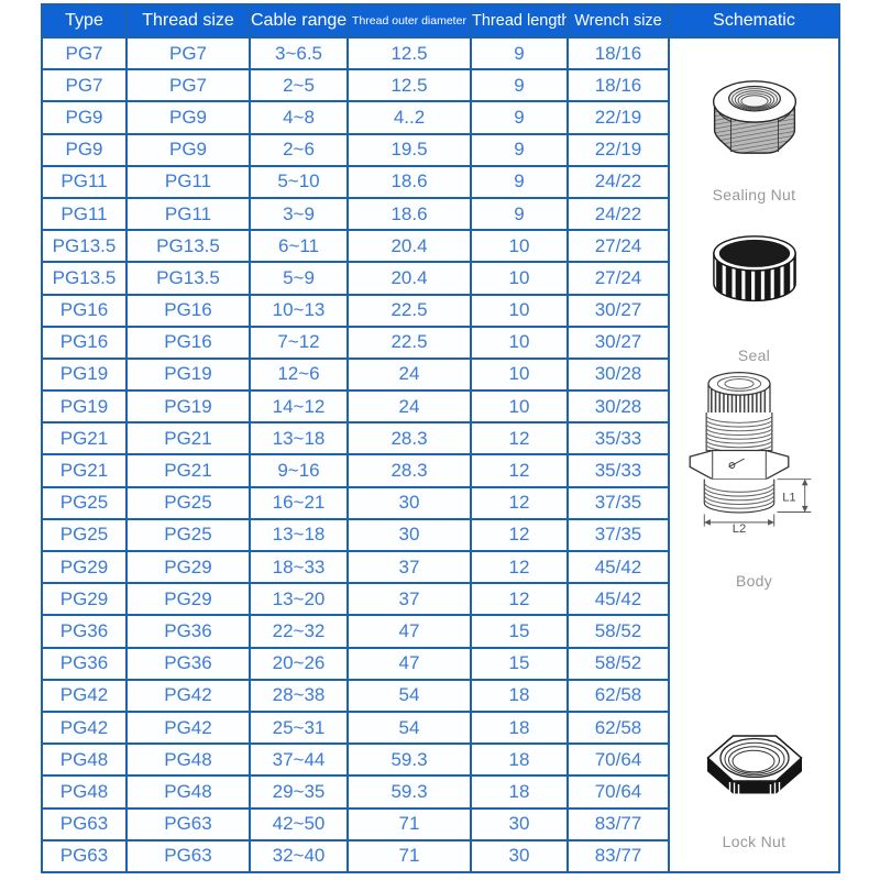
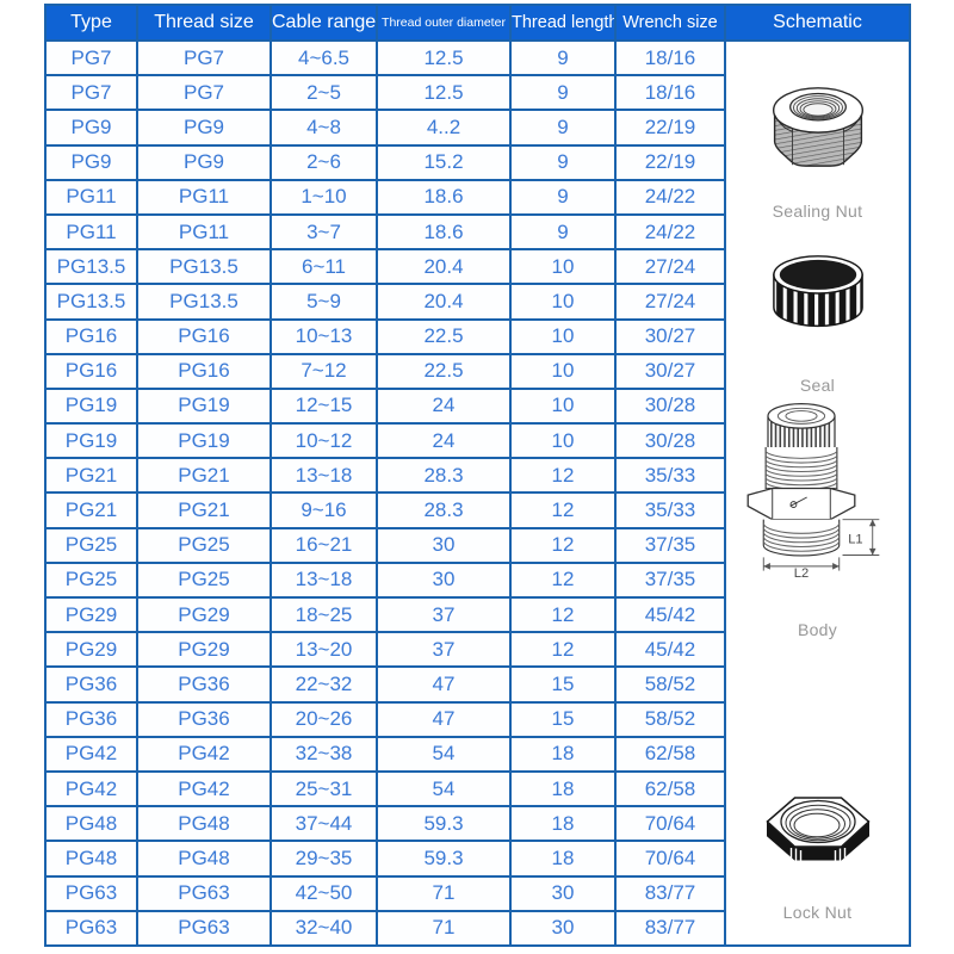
  Type	Thread size	Cable range	Thread outer diameter	Thread length	Wrench size	Schematic
- PG7	PG7	3~6.5	12.5	9	18/16	Sealing Nut Seal L1 L2 Body Lock Nut
+ PG7	PG7	4~6.5	12.5	9	18/16	Sealing Nut Seal L1 L2 Body Lock Nut
  PG7	PG7	2~5	12.5	9	18/16
  PG9	PG9	4~8	4..2	9	22/19
- PG9	PG9	2~6	19.5	9	22/19
+ PG9	PG9	2~6	15.2	9	22/19
- PG11	PG11	5~10	18.6	9	24/22
+ PG11	PG11	1~10	18.6	9	24/22
- PG11	PG11	3~9	18.6	9	24/22
+ PG11	PG11	3~7	18.6	9	24/22
  PG13.5	PG13.5	6~11	20.4	10	27/24
  PG13.5	PG13.5	5~9	20.4	10	27/24
  PG16	PG16	10~13	22.5	10	30/27
  PG16	PG16	7~12	22.5	10	30/27
- PG19	PG19	12~6	24	10	30/28
+ PG19	PG19	12~15	24	10	30/28
- PG19	PG19	14~12	24	10	30/28
+ PG19	PG19	10~12	24	10	30/28
  PG21	PG21	13~18	28.3	12	35/33
  PG21	PG21	9~16	28.3	12	35/33
  PG25	PG25	16~21	30	12	37/35
  PG25	PG25	13~18	30	12	37/35
- PG29	PG29	18~33	37	12	45/42
+ PG29	PG29	18~25	37	12	45/42
  PG29	PG29	13~20	37	12	45/42
  PG36	PG36	22~32	47	15	58/52
  PG36	PG36	20~26	47	15	58/52
- PG42	PG42	28~38	54	18	62/58
+ PG42	PG42	32~38	54	18	62/58
  PG42	PG42	25~31	54	18	62/58
  PG48	PG48	37~44	59.3	18	70/64
  PG48	PG48	29~35	59.3	18	70/64
  PG63	PG63	42~50	71	30	83/77
  PG63	PG63	32~40	71	30	83/77
